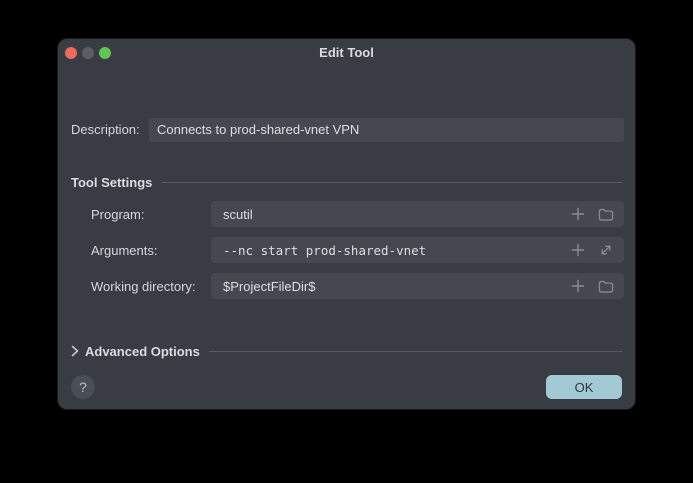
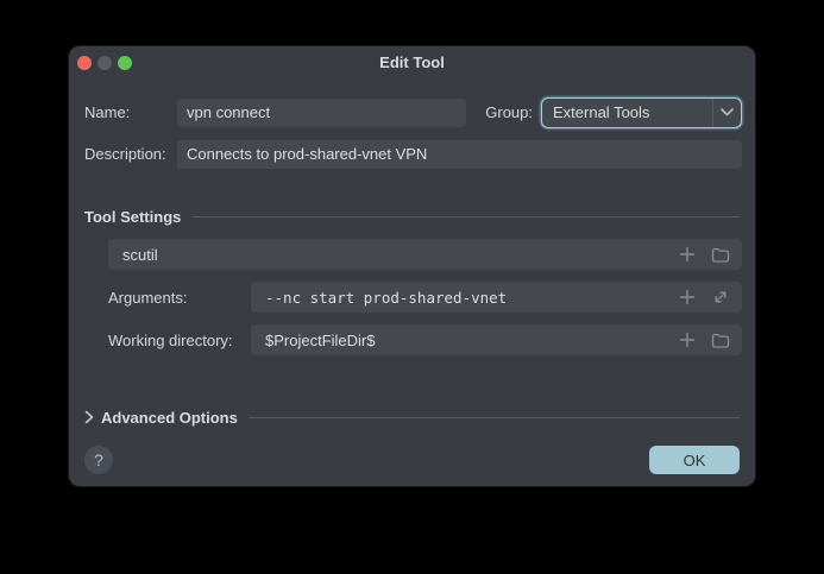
  Edit Tool
+ Name:
+ vpn connect
+ Group:
+ External Tools
  Description:
  Connects to prod-shared-vnet VPN
  Tool Settings
- Program:
  scutil
  Arguments:
  --nc start prod-shared-vnet
  Working directory:
  $ProjectFileDir$
  Advanced Options
  ?
  OK
